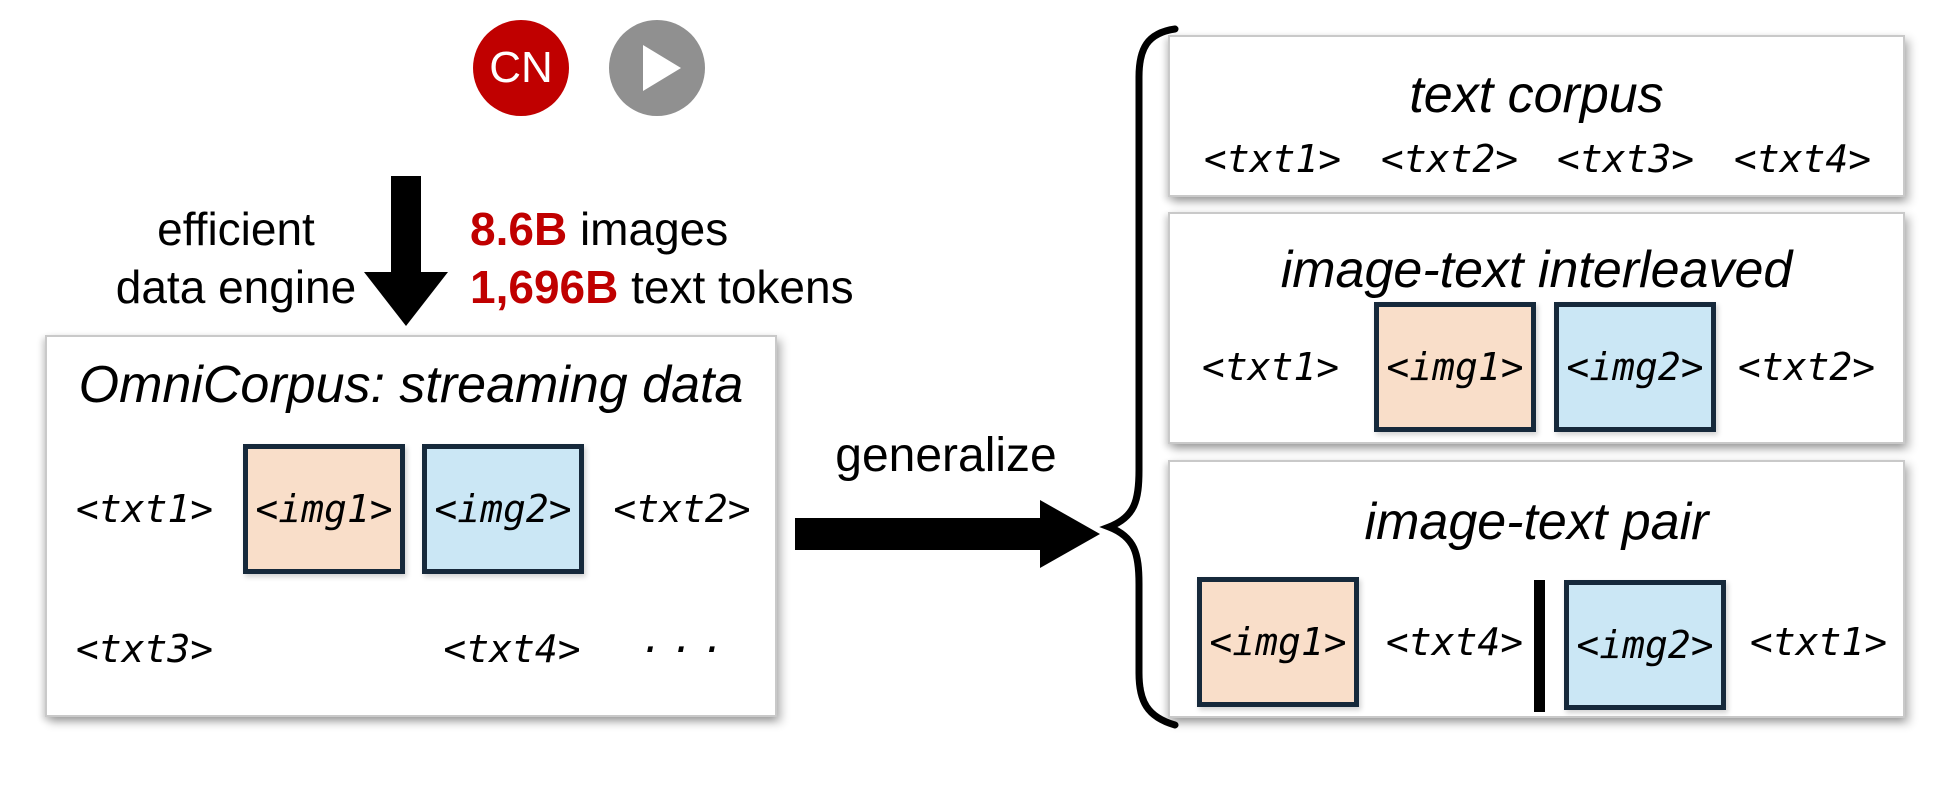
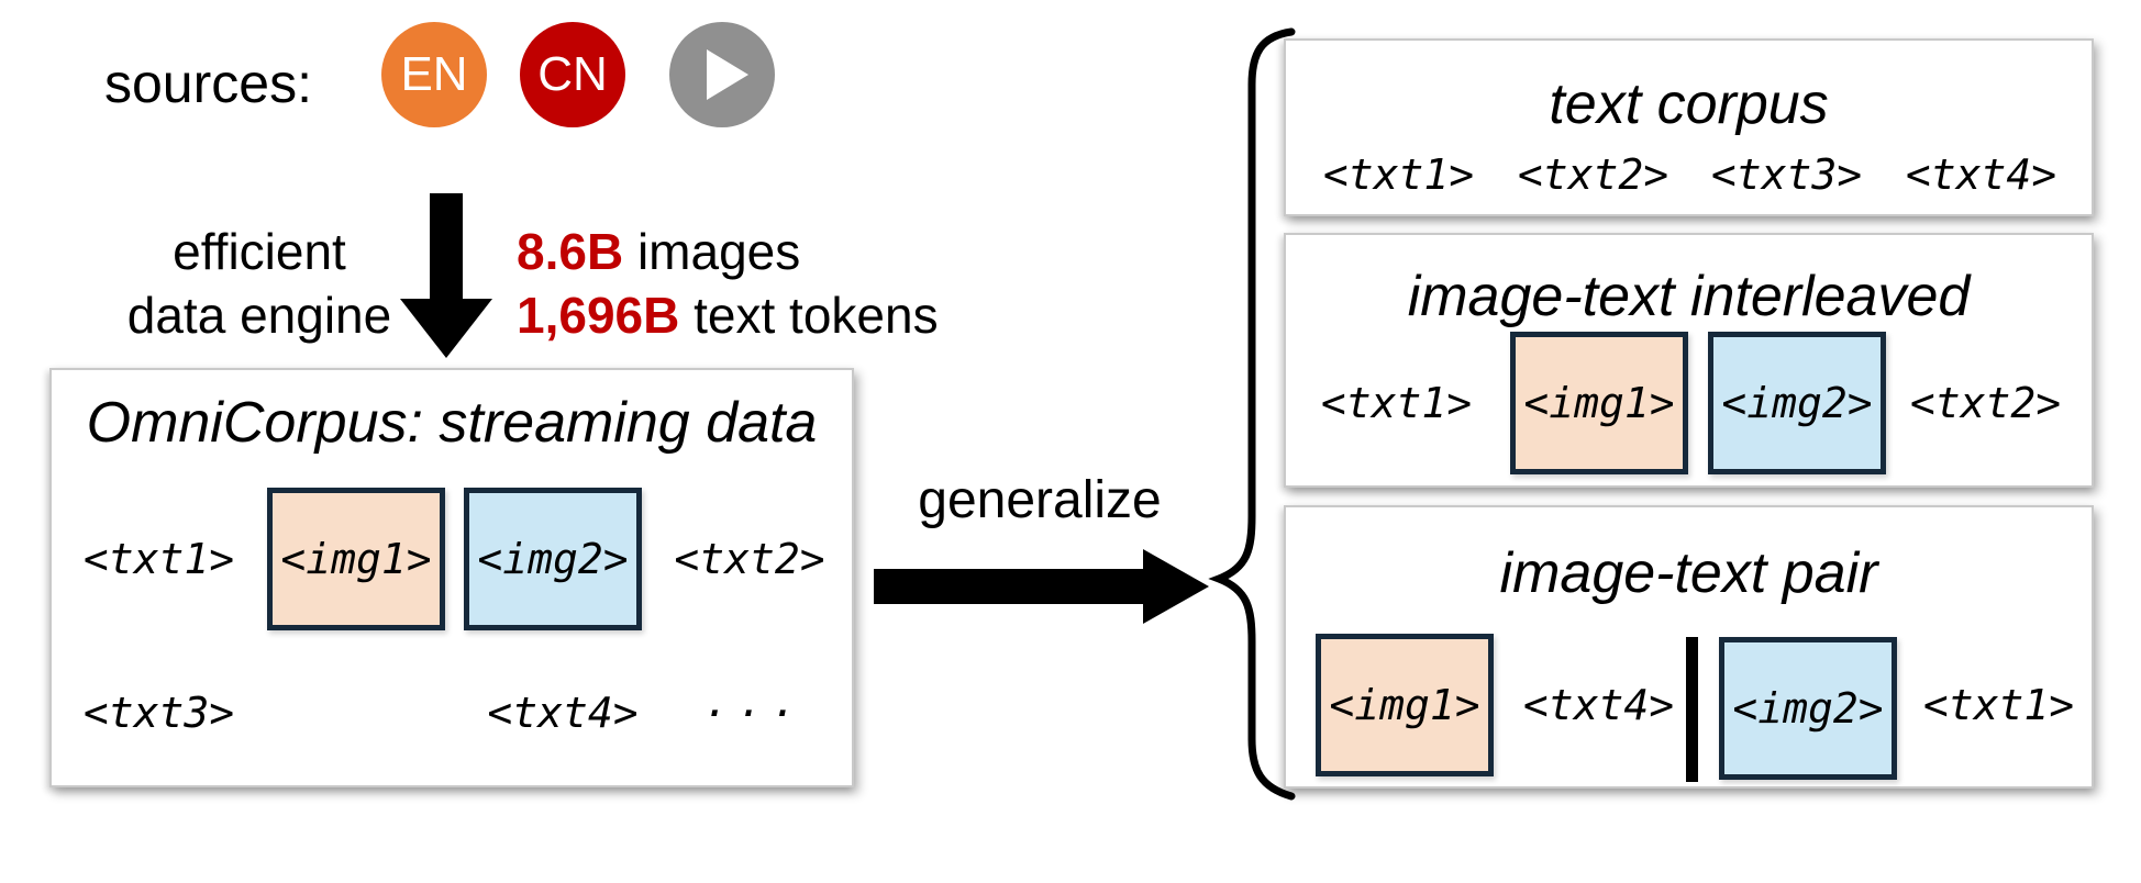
+ sources:
+ EN
  CN
  efficient
  data engine
  8.6B images
  1,696B text tokens
  OmniCorpus: streaming data
  <txt1>
  <img1>
  <img2>
  <txt2>
  <txt3>
  <txt4>
  ...
  generalize
  text corpus
  <txt1>
  <txt2>
  <txt3>
  <txt4>
  image-text interleaved
  <txt1>
  <img1>
  <img2>
  <txt2>
  image-text pair
  <img1>
  <txt4>
  <img2>
  <txt1>
